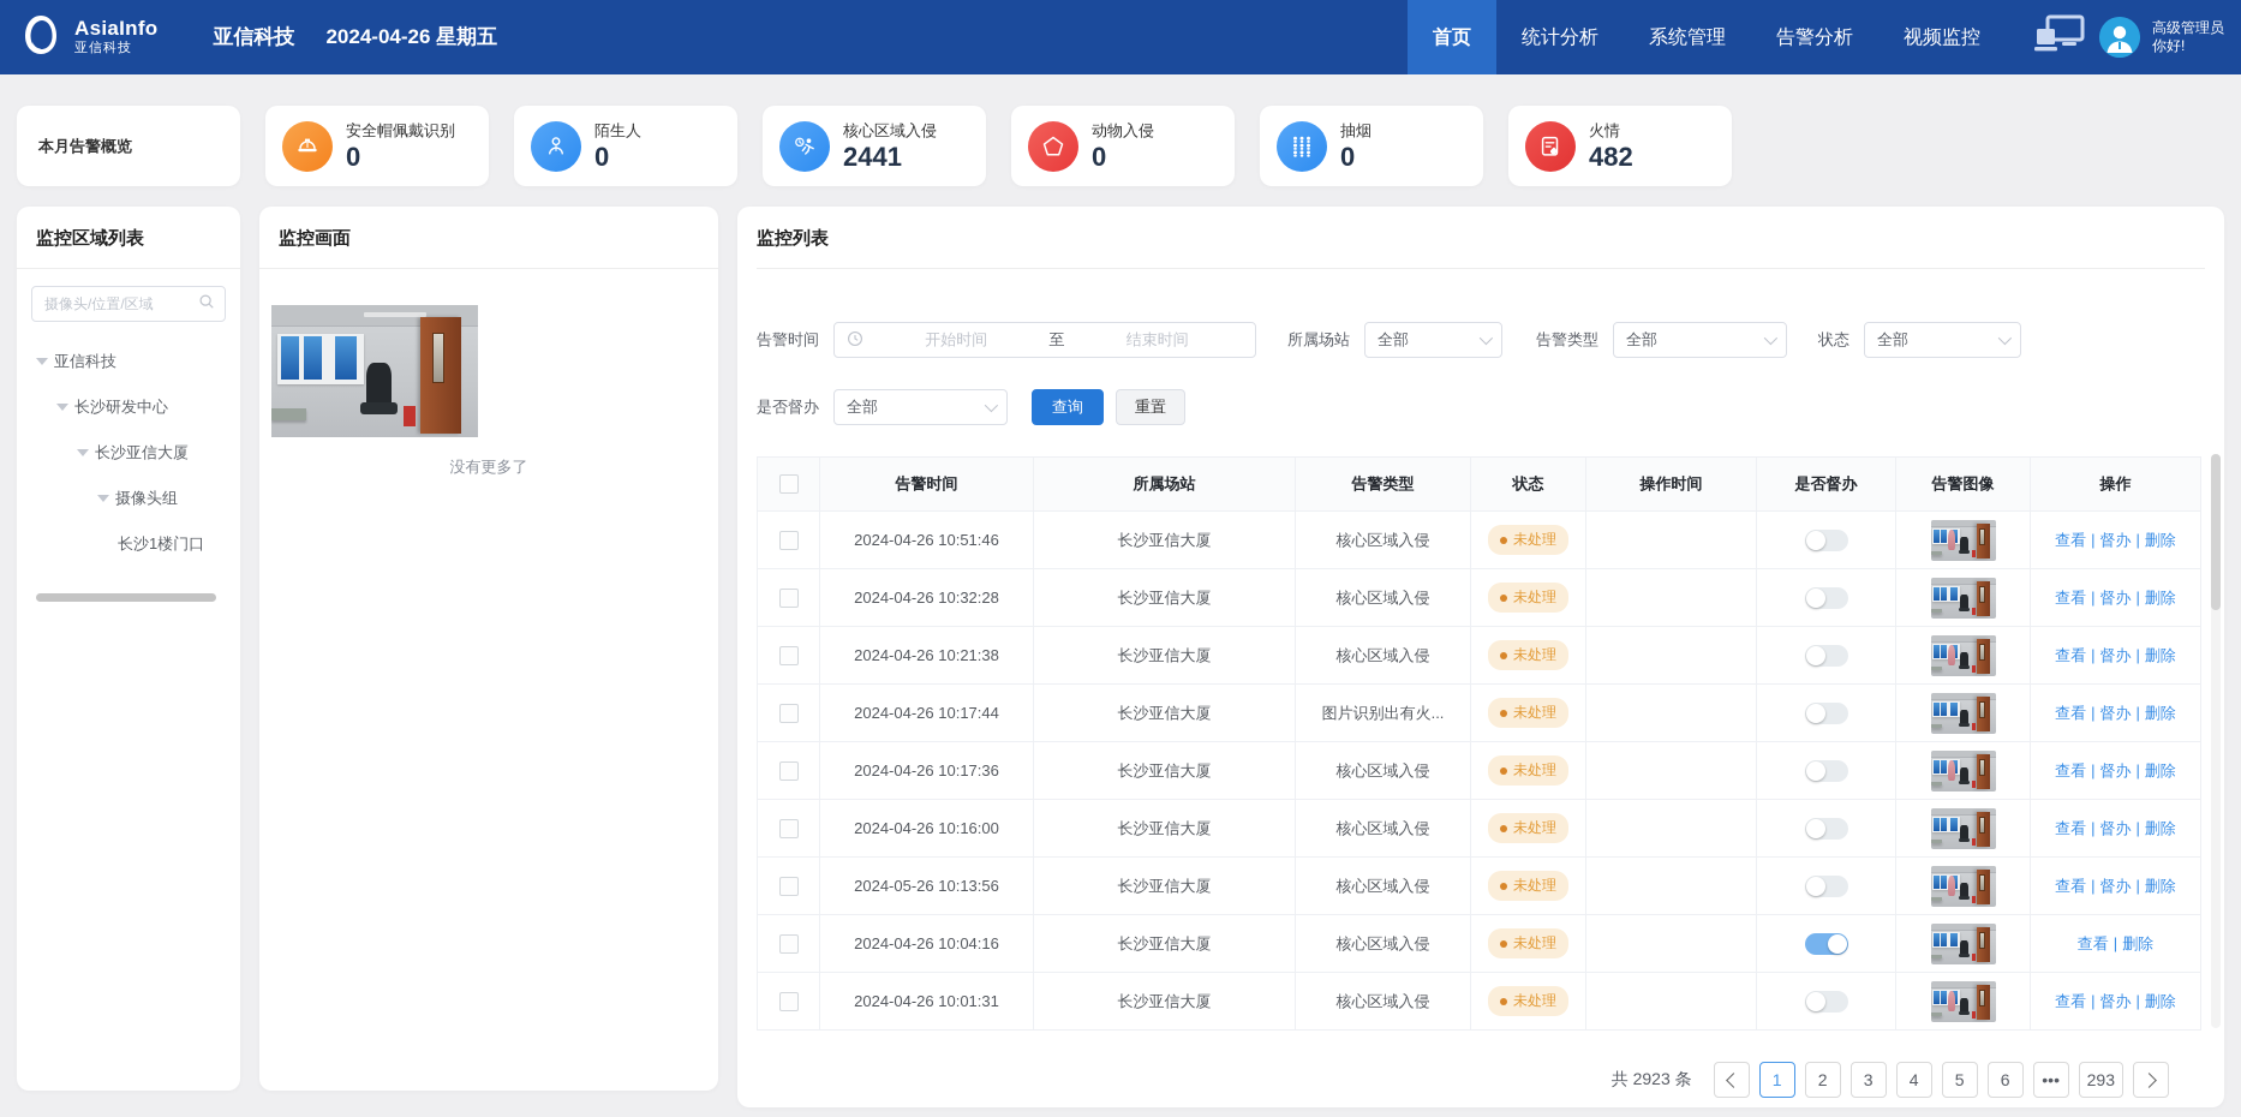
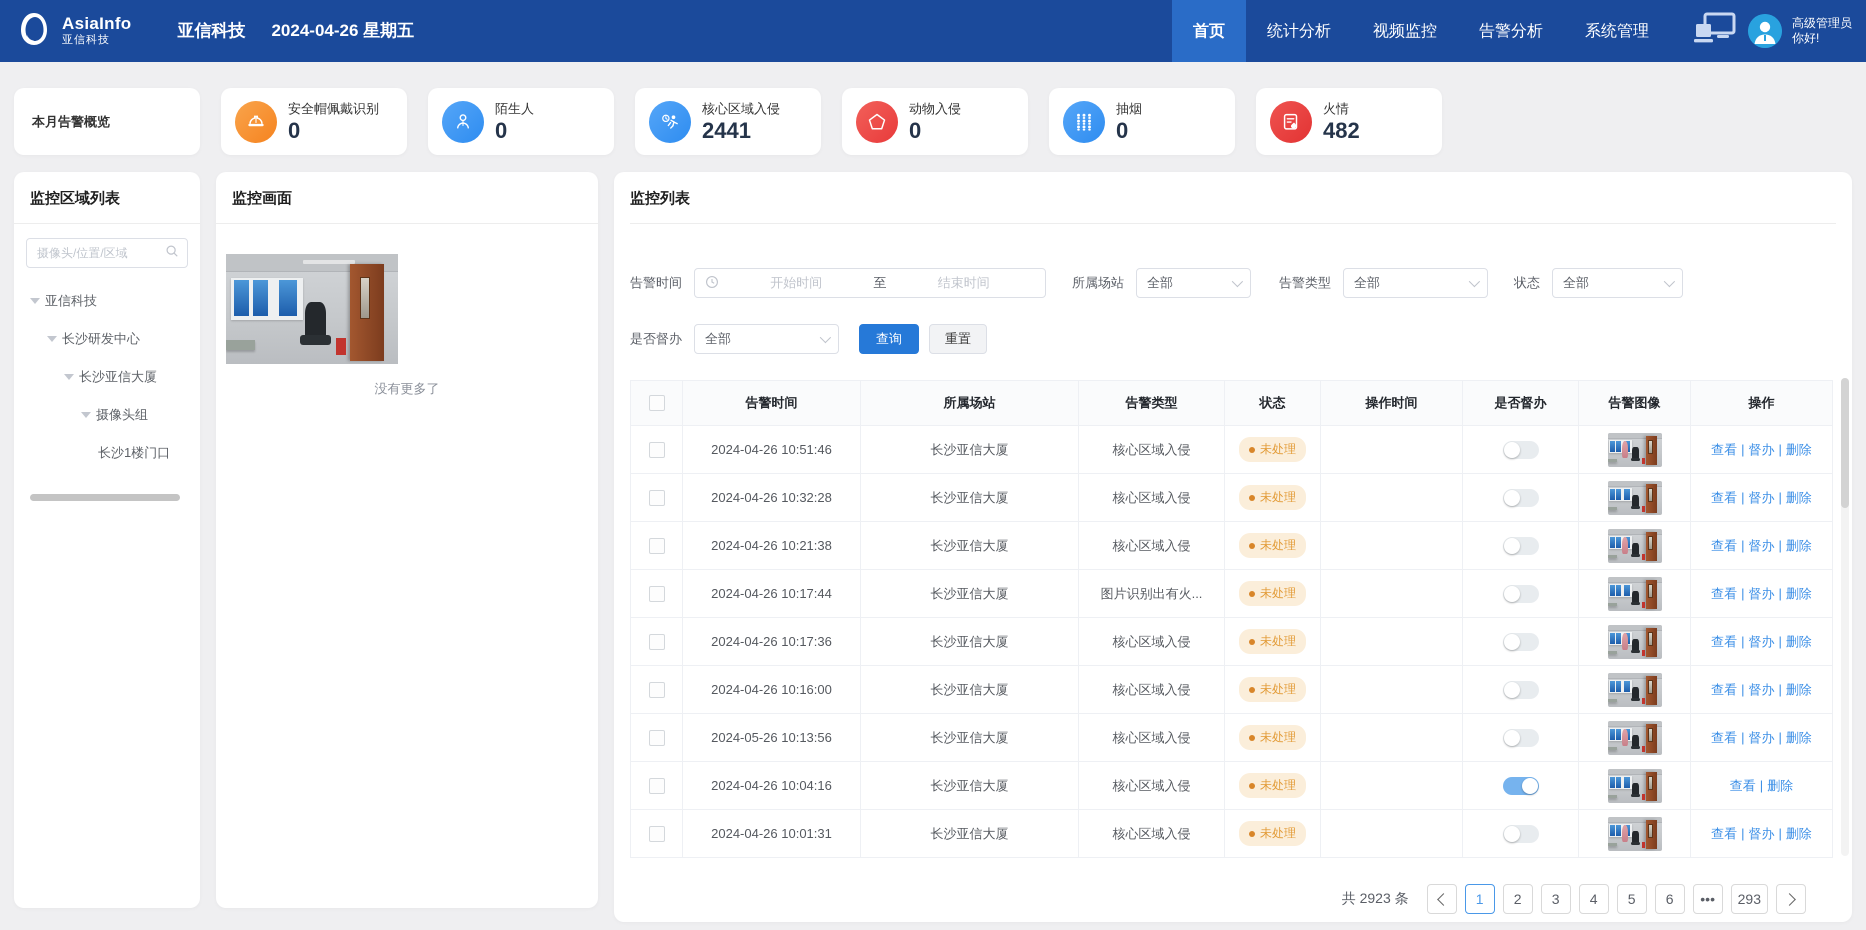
  AsiaInfo
  亚信科技
  亚信科技
  2024-04-26 星期五
  首页
  统计分析
- 系统管理
+ 视频监控
  告警分析
- 视频监控
+ 系统管理
  高级管理员
  你好!
  本月告警概览
  安全帽佩戴识别
  0
  陌生人
  0
  核心区域入侵
  2441
  动物入侵
  0
  抽烟
  0
  火情
  482
  监控区域列表
  摄像头/位置/区域
  亚信科技
  长沙研发中心
  长沙亚信大厦
  摄像头组
  长沙1楼门口
  监控画面
  没有更多了
  监控列表
  告警时间
  开始时间
  至
  结束时间
  所属场站
  全部
  告警类型
  全部
  状态
  全部
  是否督办
  全部
  查询
  重置
  	告警时间	所属场站	告警类型	状态	操作时间	是否督办	告警图像	操作
  	2024-04-26 10:51:46	长沙亚信大厦	核心区域入侵	未处理				查看 | 督办 | 删除
  	2024-04-26 10:32:28	长沙亚信大厦	核心区域入侵	未处理				查看 | 督办 | 删除
  	2024-04-26 10:21:38	长沙亚信大厦	核心区域入侵	未处理				查看 | 督办 | 删除
  	2024-04-26 10:17:44	长沙亚信大厦	图片识别出有火...	未处理				查看 | 督办 | 删除
  	2024-04-26 10:17:36	长沙亚信大厦	核心区域入侵	未处理				查看 | 督办 | 删除
  	2024-04-26 10:16:00	长沙亚信大厦	核心区域入侵	未处理				查看 | 督办 | 删除
  	2024-05-26 10:13:56	长沙亚信大厦	核心区域入侵	未处理				查看 | 督办 | 删除
  	2024-04-26 10:04:16	长沙亚信大厦	核心区域入侵	未处理				查看 | 删除
  	2024-04-26 10:01:31	长沙亚信大厦	核心区域入侵	未处理				查看 | 督办 | 删除
  共 2923 条
  1
  2
  3
  4
  5
  6
  •••
  293
